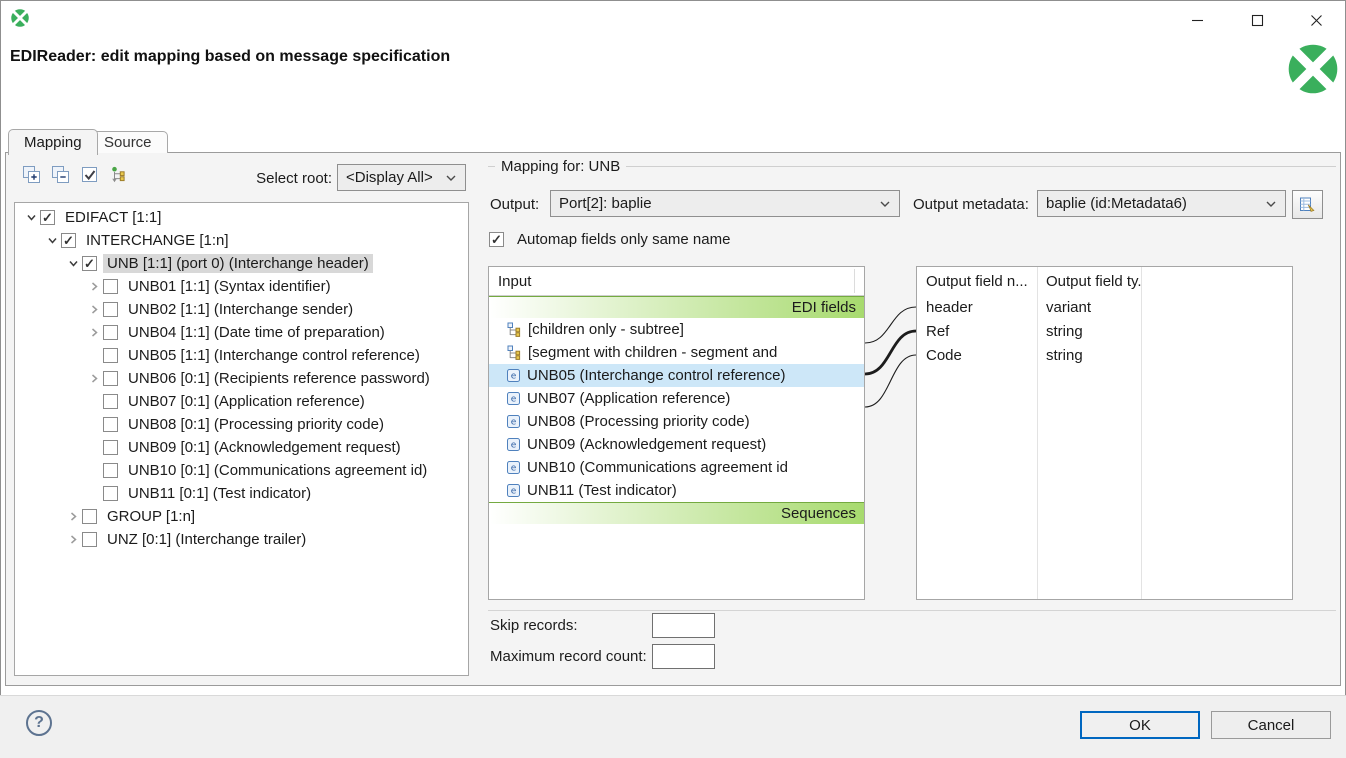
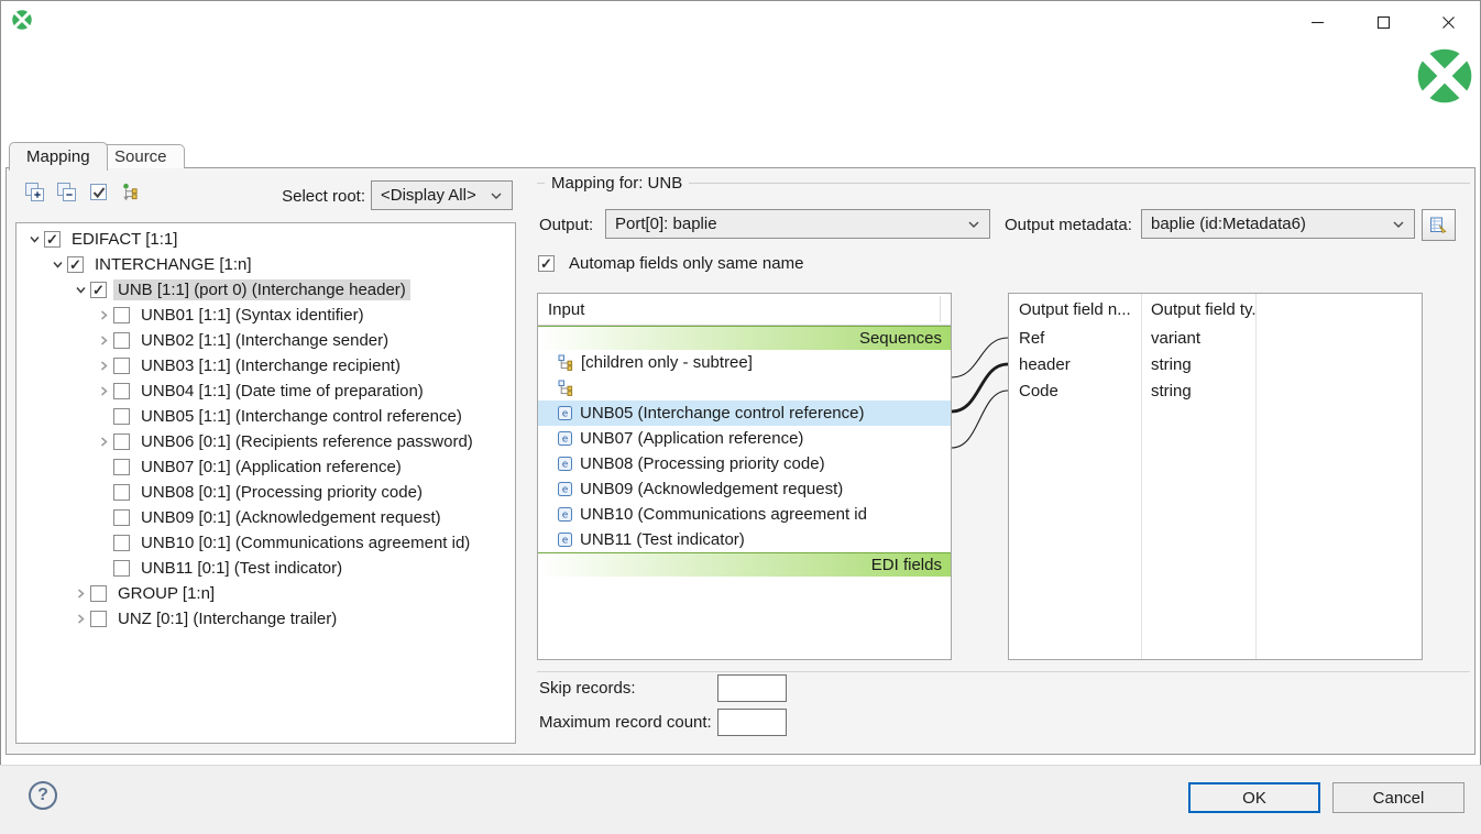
- EDIReader: edit mapping based on message specification
  Mapping
  Source
  Select root:
  <Display All>
  EDIFACT [1:1]
  INTERCHANGE [1:n]
  UNB [1:1] (port 0) (Interchange header)
  UNB01 [1:1] (Syntax identifier)
  UNB02 [1:1] (Interchange sender)
+ UNB03 [1:1] (Interchange recipient)
  UNB04 [1:1] (Date time of preparation)
  UNB05 [1:1] (Interchange control reference)
  UNB06 [0:1] (Recipients reference password)
  UNB07 [0:1] (Application reference)
  UNB08 [0:1] (Processing priority code)
  UNB09 [0:1] (Acknowledgement request)
  UNB10 [0:1] (Communications agreement id)
  UNB11 [0:1] (Test indicator)
  GROUP [1:n]
  UNZ [0:1] (Interchange trailer)
  Mapping for: UNB
  Output:
- Port[2]: baplie
+ Port[0]: baplie
  Output metadata:
  baplie (id:Metadata6)
  Automap fields only same name
  Input
- EDI fields
+ Sequences
  [children only - subtree]
- [segment with children - segment and
  e
  UNB05 (Interchange control reference)
  e
  UNB07 (Application reference)
  e
  UNB08 (Processing priority code)
  e
  UNB09 (Acknowledgement request)
  e
  UNB10 (Communications agreement id
  e
  UNB11 (Test indicator)
- Sequences
+ EDI fields
  Output field n...
  Output field ty.
- header
+ Ref
  variant
- Ref
+ header
  string
  Code
  string
  Skip records:
  Maximum record count:
  ?
  OK
  Cancel
